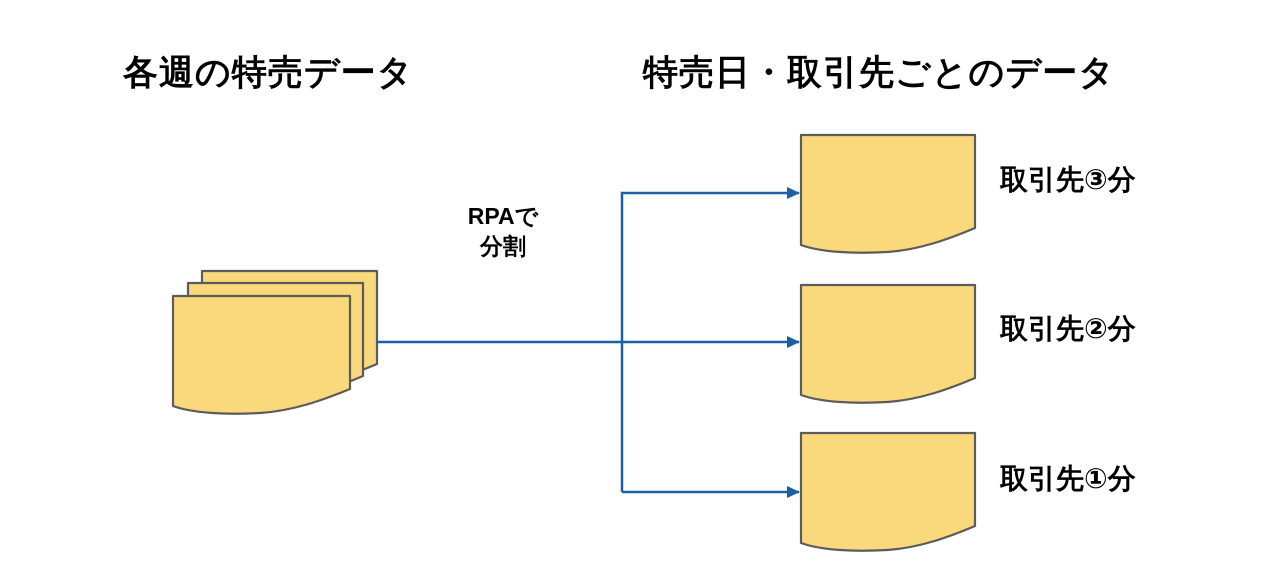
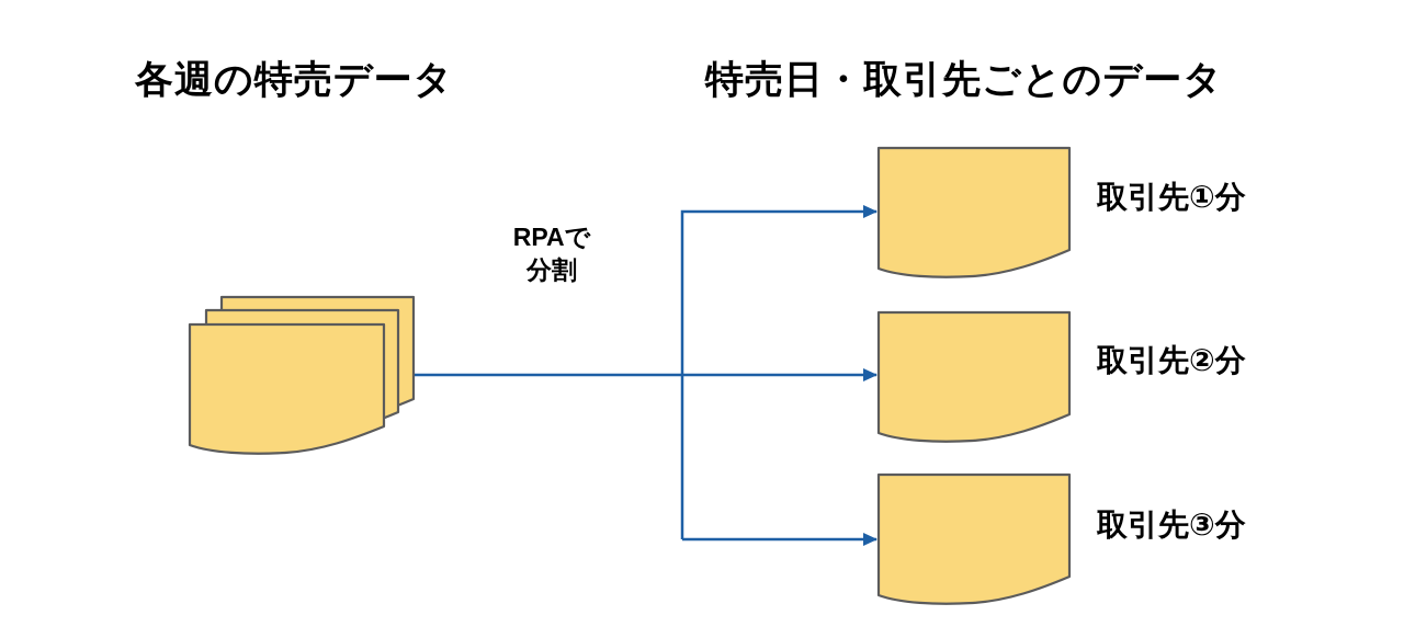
  各週の特売データ
  特売日・取引先ごとのデータ
  RPAで
  分割
- 取引先③分
+ 取引先①分
  取引先②分
- 取引先①分
+ 取引先③分
